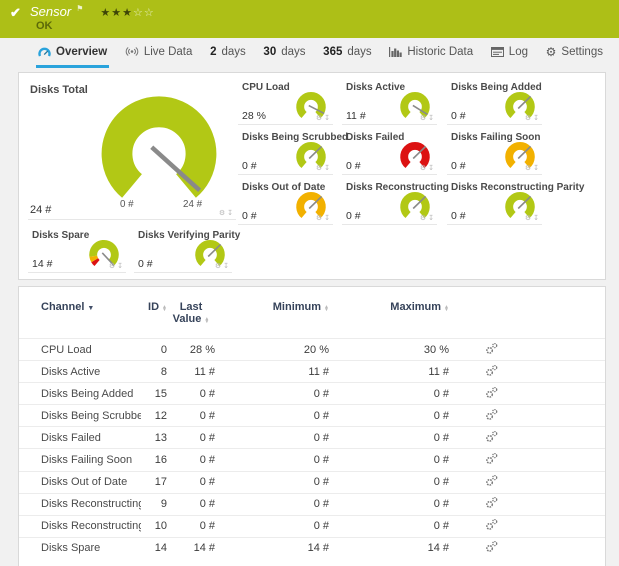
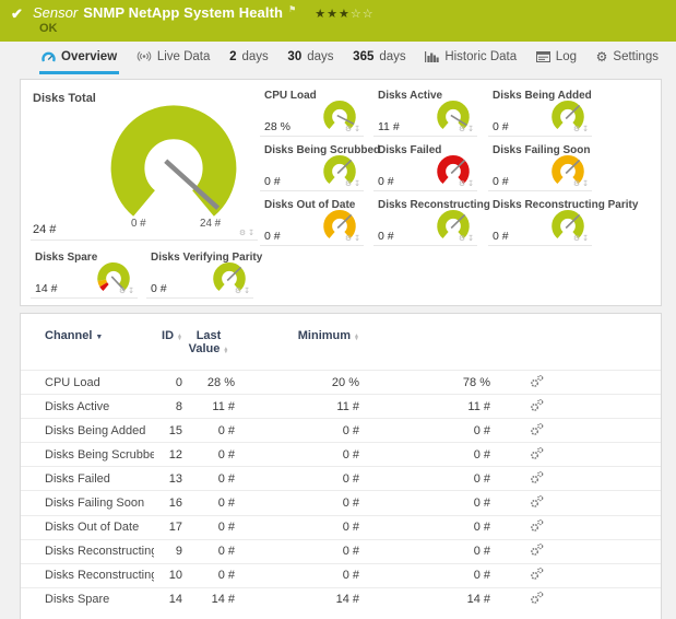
  ✔
  Sensor
+ SNMP NetApp System Health
  ⚑
  ★★★☆☆
  OK
  Overview
  Live Data
  2
  days
  30
  days
  365
  days
  Historic Data
  Log
  ⚙
  Settings
  Disks Total
  0 #
  24 #
  24 #
  CPU Load
  28 %
  Disks Active
  11 #
  Disks Being Added
  0 #
  Disks Being Scrubbed
  0 #
  Disks Failed
  0 #
  Disks Failing Soon
  0 #
  Disks Out of Date
  0 #
  Disks Reconstructing
  0 #
  Disks Reconstructing Parity
  0 #
  Disks Spare
  14 #
  Disks Verifying Parity
  0 #
  Channel
  ID
  Last Value
  Minimum
- Maximum
  CPU Load
  0
  28 %
  20 %
- 30 %
+ 78 %
  Disks Active
  8
  11 #
  11 #
  11 #
  Disks Being Added
  15
  0 #
  0 #
  0 #
  Disks Being Scrubbe
  12
  0 #
  0 #
  0 #
  Disks Failed
  13
  0 #
  0 #
  0 #
  Disks Failing Soon
  16
  0 #
  0 #
  0 #
  Disks Out of Date
  17
  0 #
  0 #
  0 #
  Disks Reconstructin
  9
  0 #
  0 #
  0 #
  Disks Reconstructin
  10
  0 #
  0 #
  0 #
  Disks Spare
  14
  14 #
  14 #
  14 #
